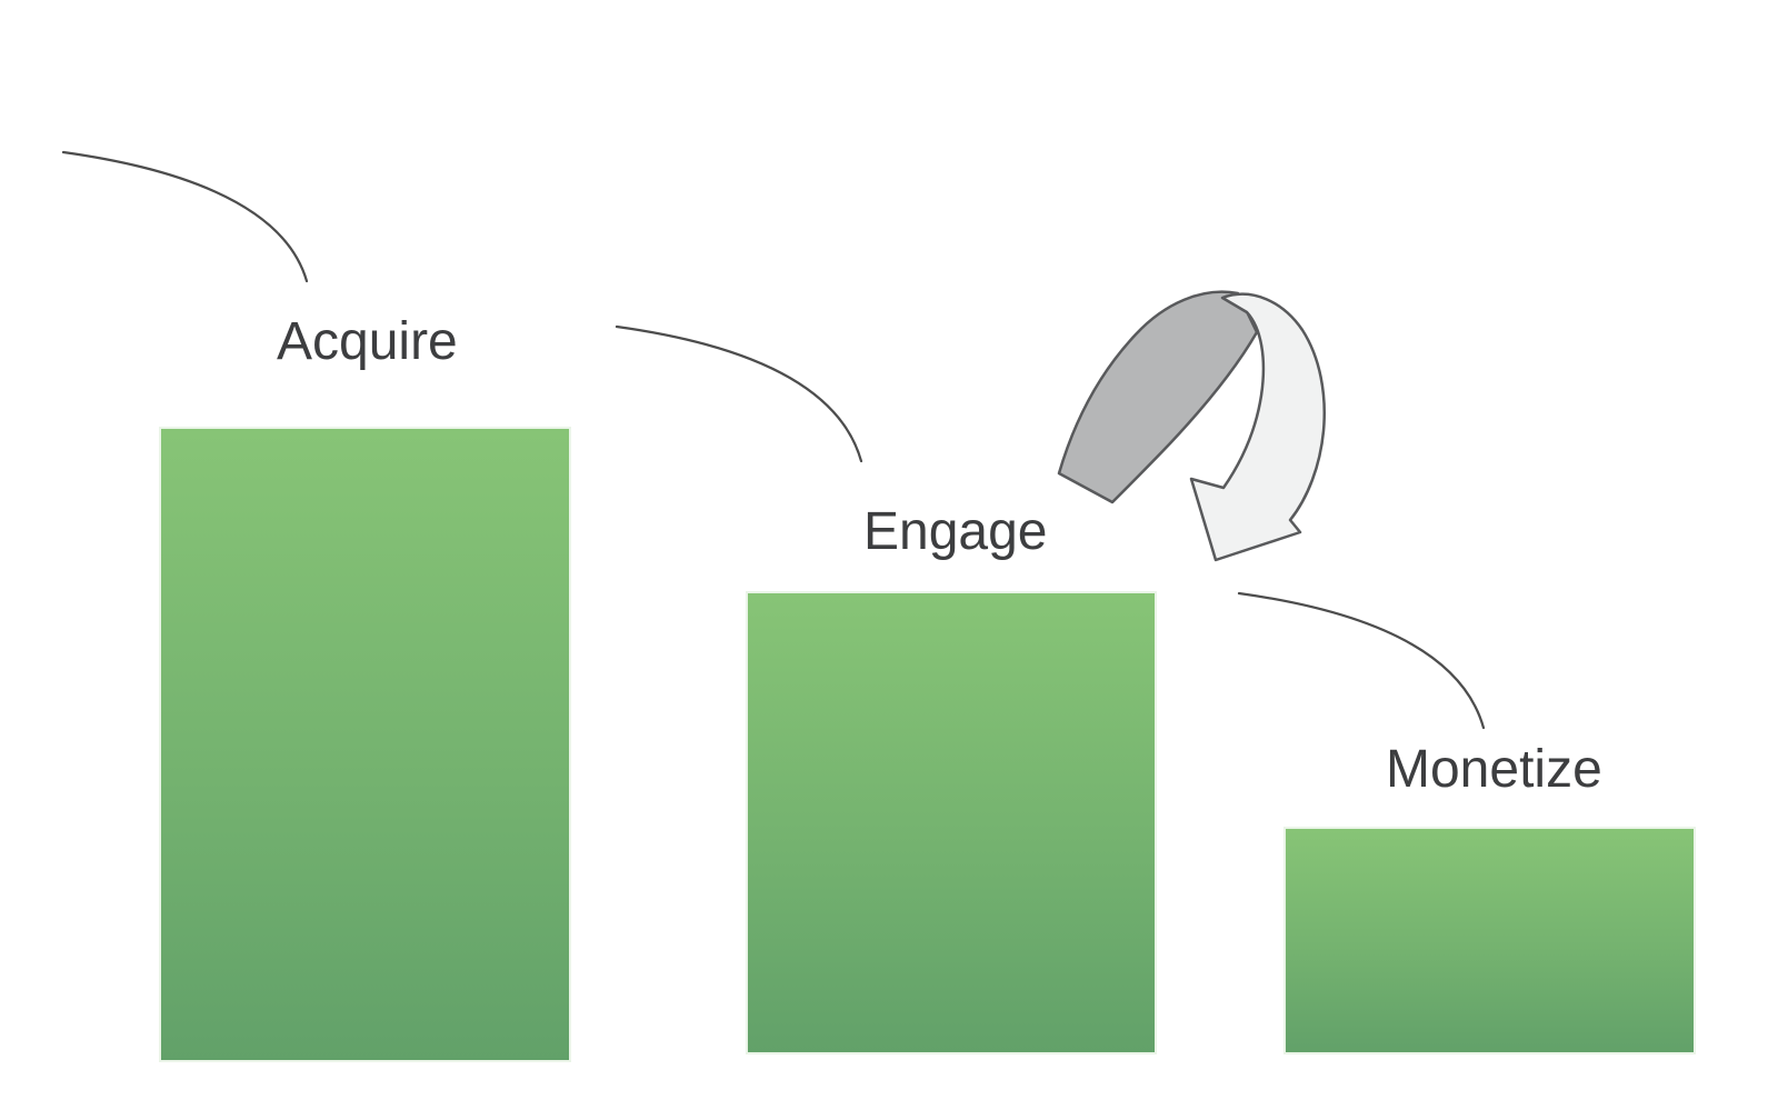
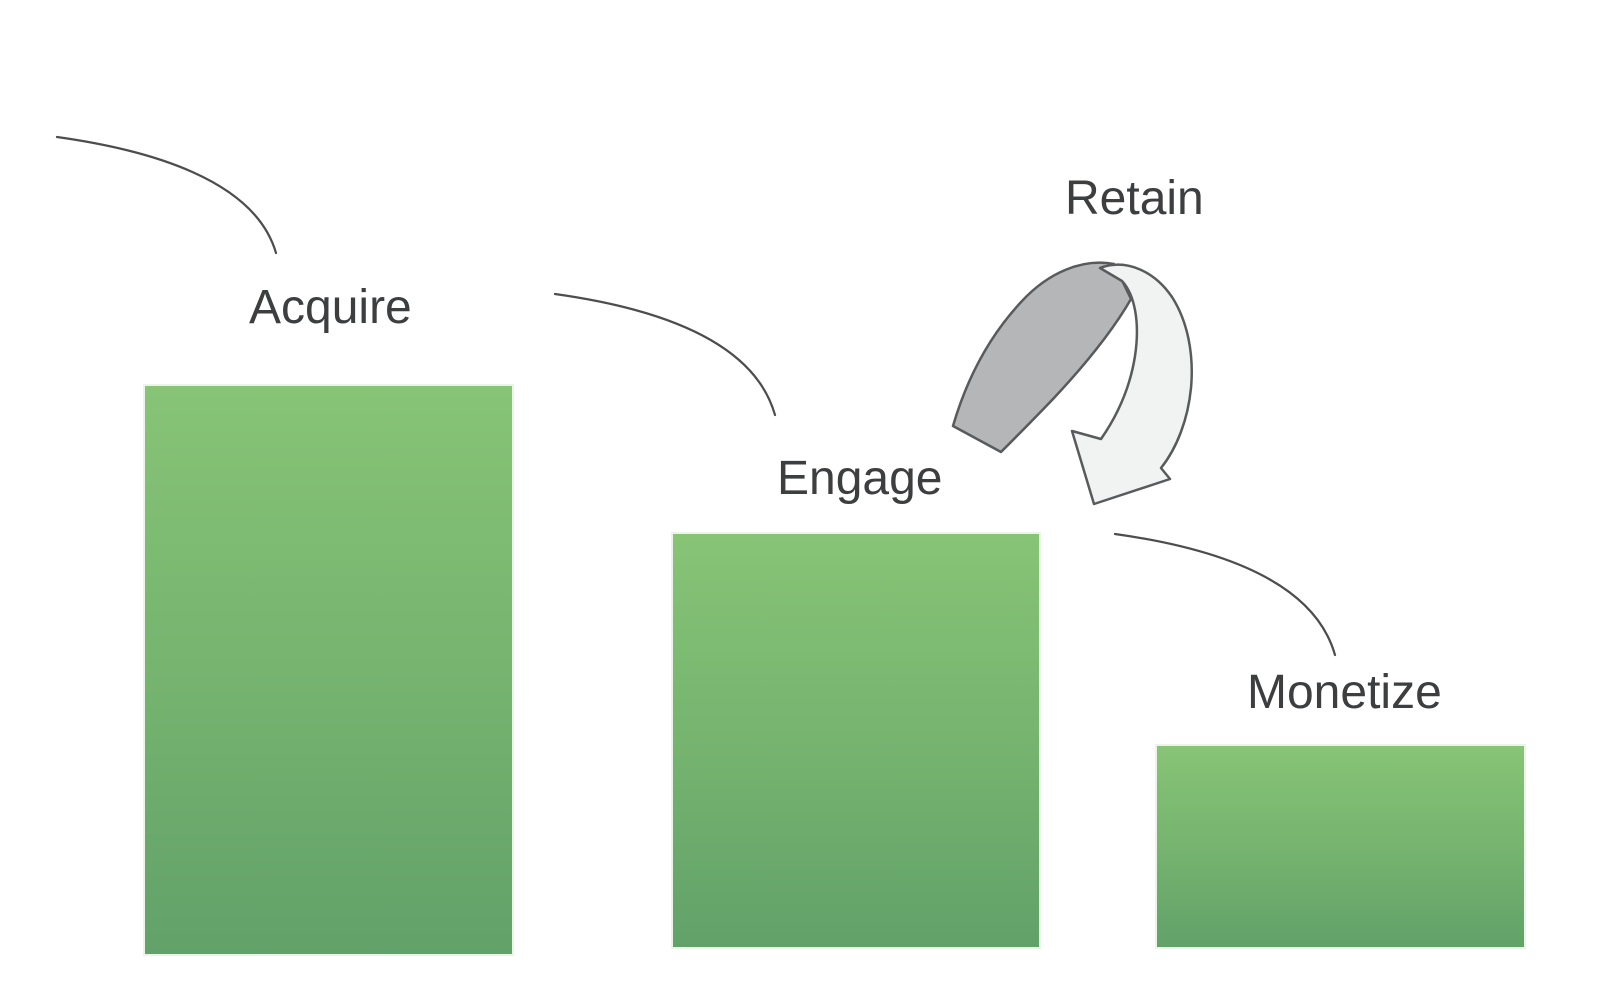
  Acquire
  Engage
+ Retain
  Monetize
